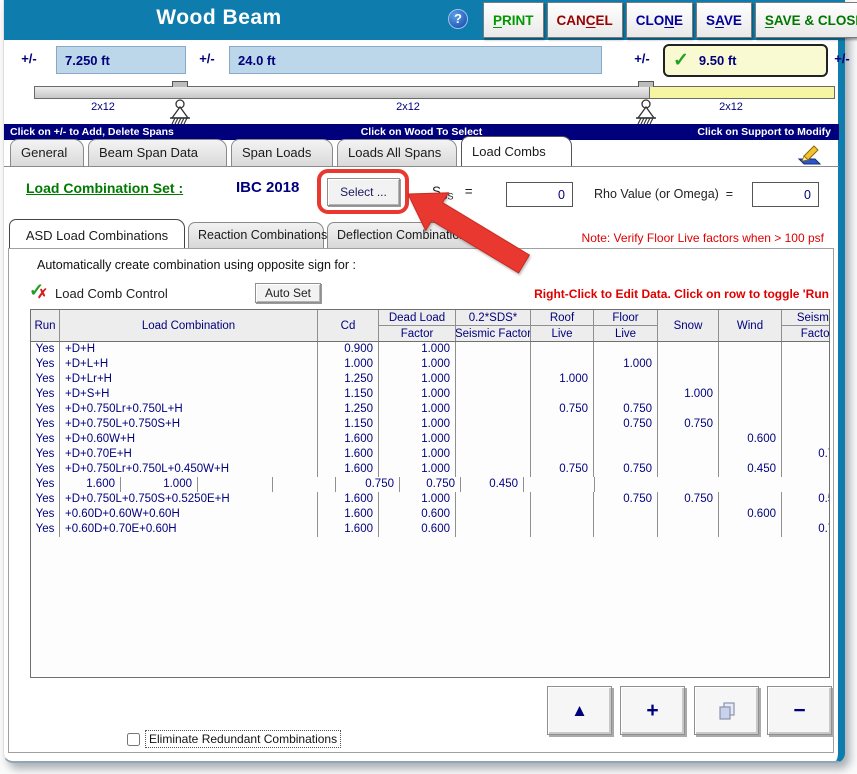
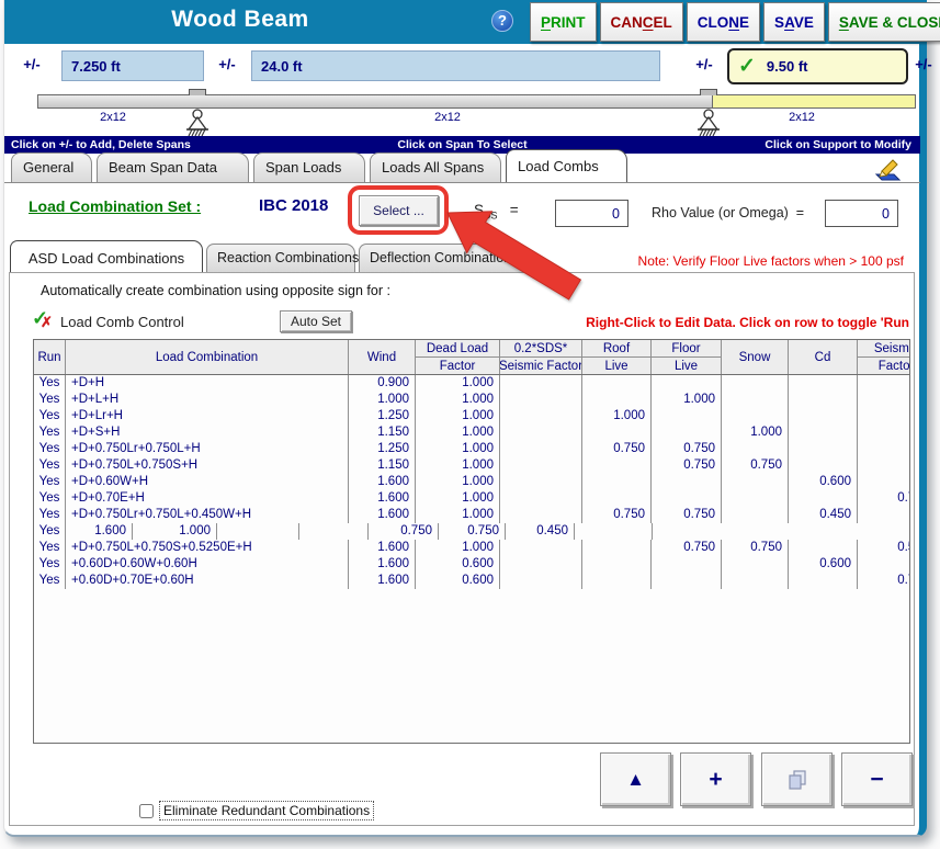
  Wood Beam
  ?
  PRINT
  CANCEL
  CLONE
  SAVE
  SAVE & CLOS
  +/-
  7.250 ft
  +/-
  24.0 ft
  +/-
  ✓
  9.50 ft
  +/-
  2x12
  2x12
  2x12
  Click on +/- to Add, Delete Spans
- Click on Wood To Select
+ Click on Span To Select
  Click on Support to Modify
  General
  Beam Span Data
  Span Loads
  Loads All Spans
  Load Combs
  Load Combination Set :
  IBC 2018
  Select ...
  S S =
  0
  Rho Value (or Omega) =
  0
  ASD Load Combinations
  Reaction Combinations
  Deflection Combinati
  Note: Verify Floor Live factors when > 100 psf
  Automatically create combination using opposite sign for :
  ✓
  ✗
  Load Comb Control
  Auto Set
  Right-Click to Edit Data. Click on row to toggle 'Run
  Run
  Load Combination
- Cd
+ Wind
  Dead Load
  Factor
  0.2*SDS*
  Seismic Factor
  Roof
  Live
  Floor
  Live
  Snow
- Wind
+ Cd
  Seism
  Facto
  Yes
  +D+H
  0.900
  1.000
  Yes
  +D+L+H
  1.000
  1.000
  1.000
  Yes
  +D+Lr+H
  1.250
  1.000
  1.000
  Yes
  +D+S+H
  1.150
  1.000
  1.000
  Yes
  +D+0.750Lr+0.750L+H
  1.250
  1.000
  0.750
  0.750
  Yes
  +D+0.750L+0.750S+H
  1.150
  1.000
  0.750
  0.750
  Yes
  +D+0.60W+H
  1.600
  1.000
  0.600
  Yes
  +D+0.70E+H
  1.600
  1.000
  Yes
  +D+0.750Lr+0.750L+0.450W+H
  1.600
  1.000
  0.750
  0.750
  0.450
  Yes
  1.600
  1.000
  0.750
  0.750
  0.450
  Yes
  +D+0.750L+0.750S+0.5250E+H
  1.600
  1.000
  0.750
  0.750
  Yes
  +0.60D+0.60W+0.60H
  1.600
  0.600
  0.600
  Yes
  +0.60D+0.70E+0.60H
  1.600
  0.600
  ▲
  +
  −
  Eliminate Redundant Combinations
